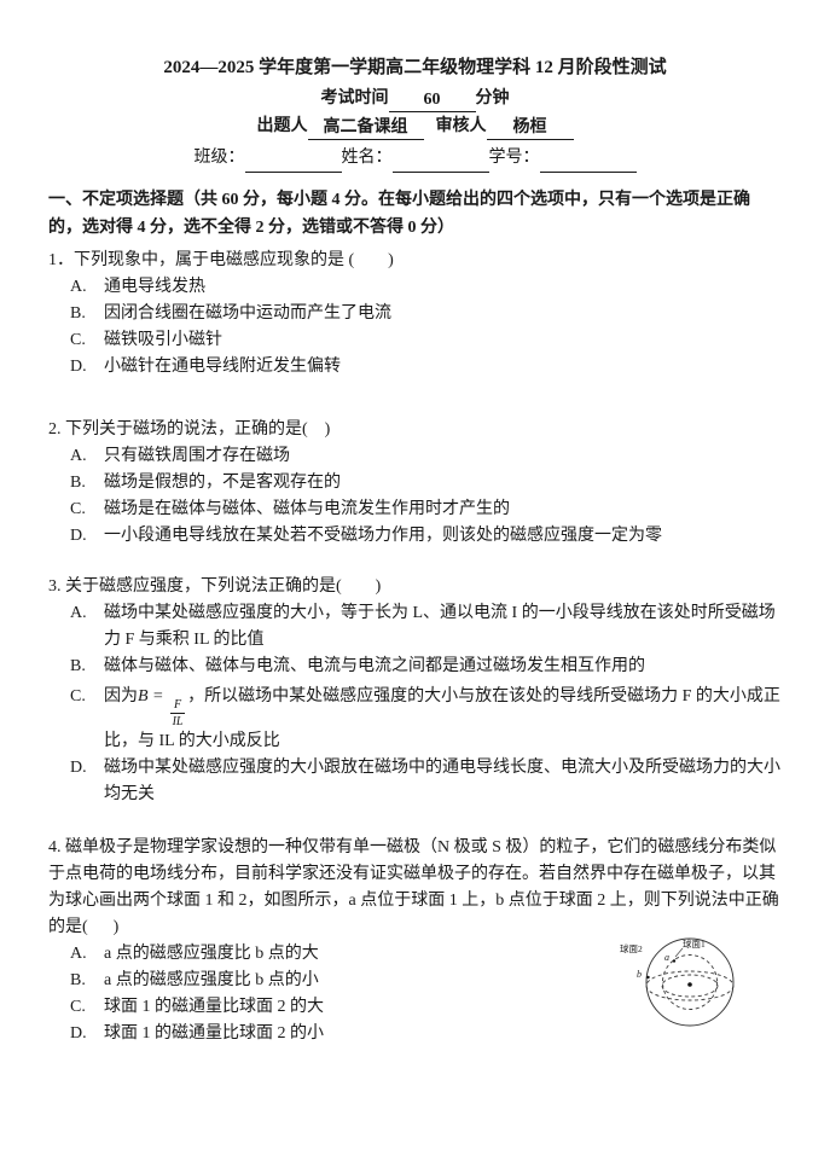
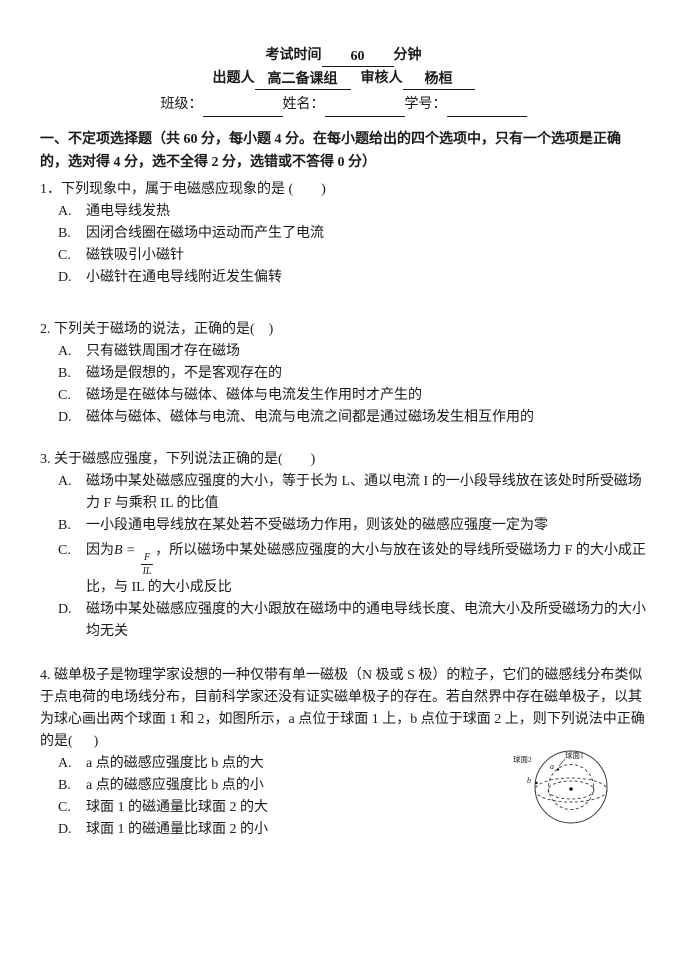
- 2024—2025 学年度第一学期高二年级物理学科 12 月阶段性测试
  考试时间 60 分钟
  出题人 高二备课组 审核人 杨桓
  班级： 姓名： 学号：
  一、不定项选择题（共 60 分，每小题 4 分。在每小题给出的四个选项中，只有一个选项是正确的，选对得 4 分，选不全得 2 分，选错或不答得 0 分）
  1．下列现象中，属于电磁感应现象的是 ( )
  A.
  通电导线发热
  B.
  因闭合线圈在磁场中运动而产生了电流
  C.
  磁铁吸引小磁针
  D.
  小磁针在通电导线附近发生偏转
  2. 下列关于磁场的说法，正确的是( )
  A.
  只有磁铁周围才存在磁场
  B.
  磁场是假想的，不是客观存在的
  C.
  磁场是在磁体与磁体、磁体与电流发生作用时才产生的
  D.
- 一小段通电导线放在某处若不受磁场力作用，则该处的磁感应强度一定为零
+ 磁体与磁体、磁体与电流、电流与电流之间都是通过磁场发生相互作用的
  3. 关于磁感应强度，下列说法正确的是( )
  A.
  磁场中某处磁感应强度的大小，等于长为 L、通以电流 I 的一小段导线放在该处时所受磁场力 F 与乘积 IL 的比值
  B.
- 磁体与磁体、磁体与电流、电流与电流之间都是通过磁场发生相互作用的
+ 一小段通电导线放在某处若不受磁场力作用，则该处的磁感应强度一定为零
  C.
  因为B =
  F
  IL
  ，所以磁场中某处磁感应强度的大小与放在该处的导线所受磁场力 F 的大小成正比，与 IL 的大小成反比
  D.
  磁场中某处磁感应强度的大小跟放在磁场中的通电导线长度、电流大小及所受磁场力的大小均无关
  4. 磁单极子是物理学家设想的一种仅带有单一磁极（N 极或 S 极）的粒子，它们的磁感线分布类似于点电荷的电场线分布，目前科学家还没有证实磁单极子的存在。若自然界中存在磁单极子，以其为球心画出两个球面 1 和 2，如图所示，a 点位于球面 1 上，b 点位于球面 2 上，则下列说法中正确的是( )
  A.
  a 点的磁感应强度比 b 点的大
  B.
  a 点的磁感应强度比 b 点的小
  C.
  球面 1 的磁通量比球面 2 的大
  D.
  球面 1 的磁通量比球面 2 的小
  a
  b
  球面2
  球面1
